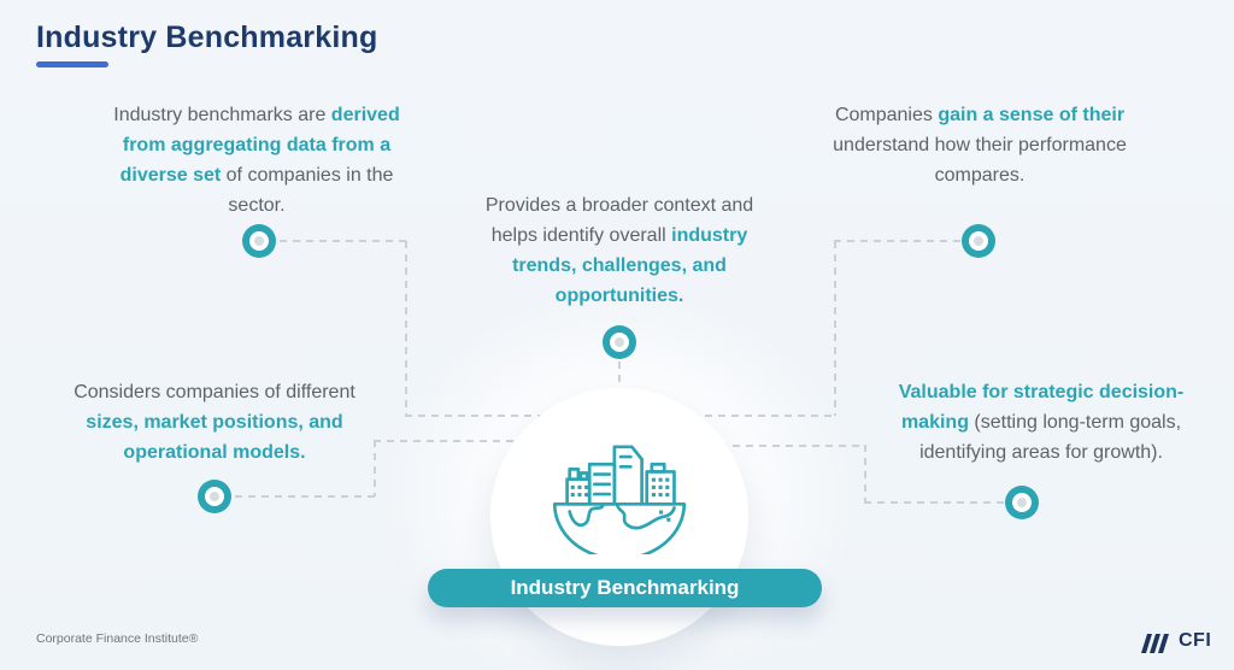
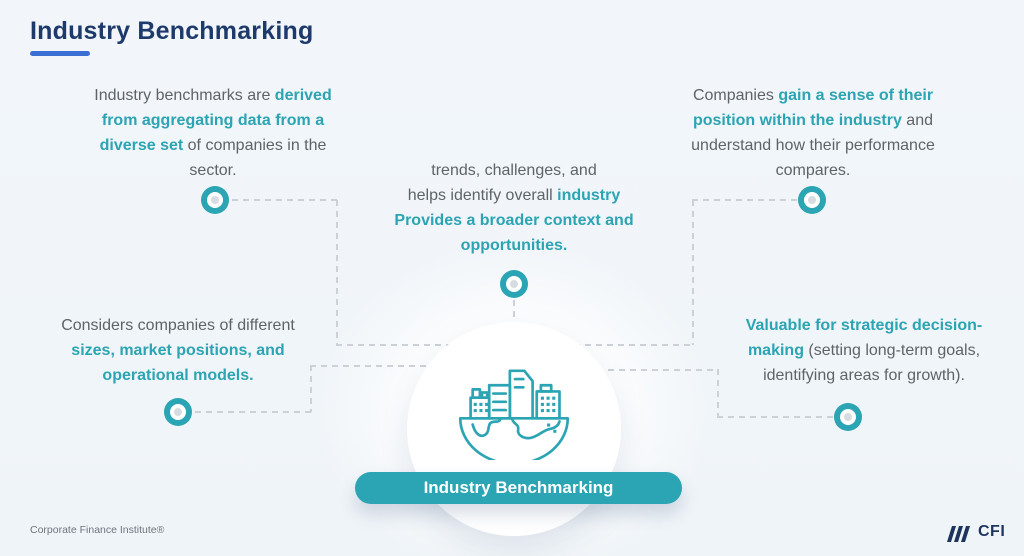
  Industry Benchmarking
  Industry benchmarks are derived
  from aggregating data from a
  diverse set of companies in the
  sector.
- Provides a broader context and
+ trends, challenges, and
  helps identify overall industry
- trends, challenges, and
+ Provides a broader context and
  opportunities.
  Companies gain a sense of their
+ position within the industry and
  understand how their performance
  compares.
  Considers companies of different
  sizes, market positions, and
  operational models.
  Valuable for strategic decision-
  making (setting long-term goals,
  identifying areas for growth).
  Industry Benchmarking
  Corporate Finance Institute®
  CFI
